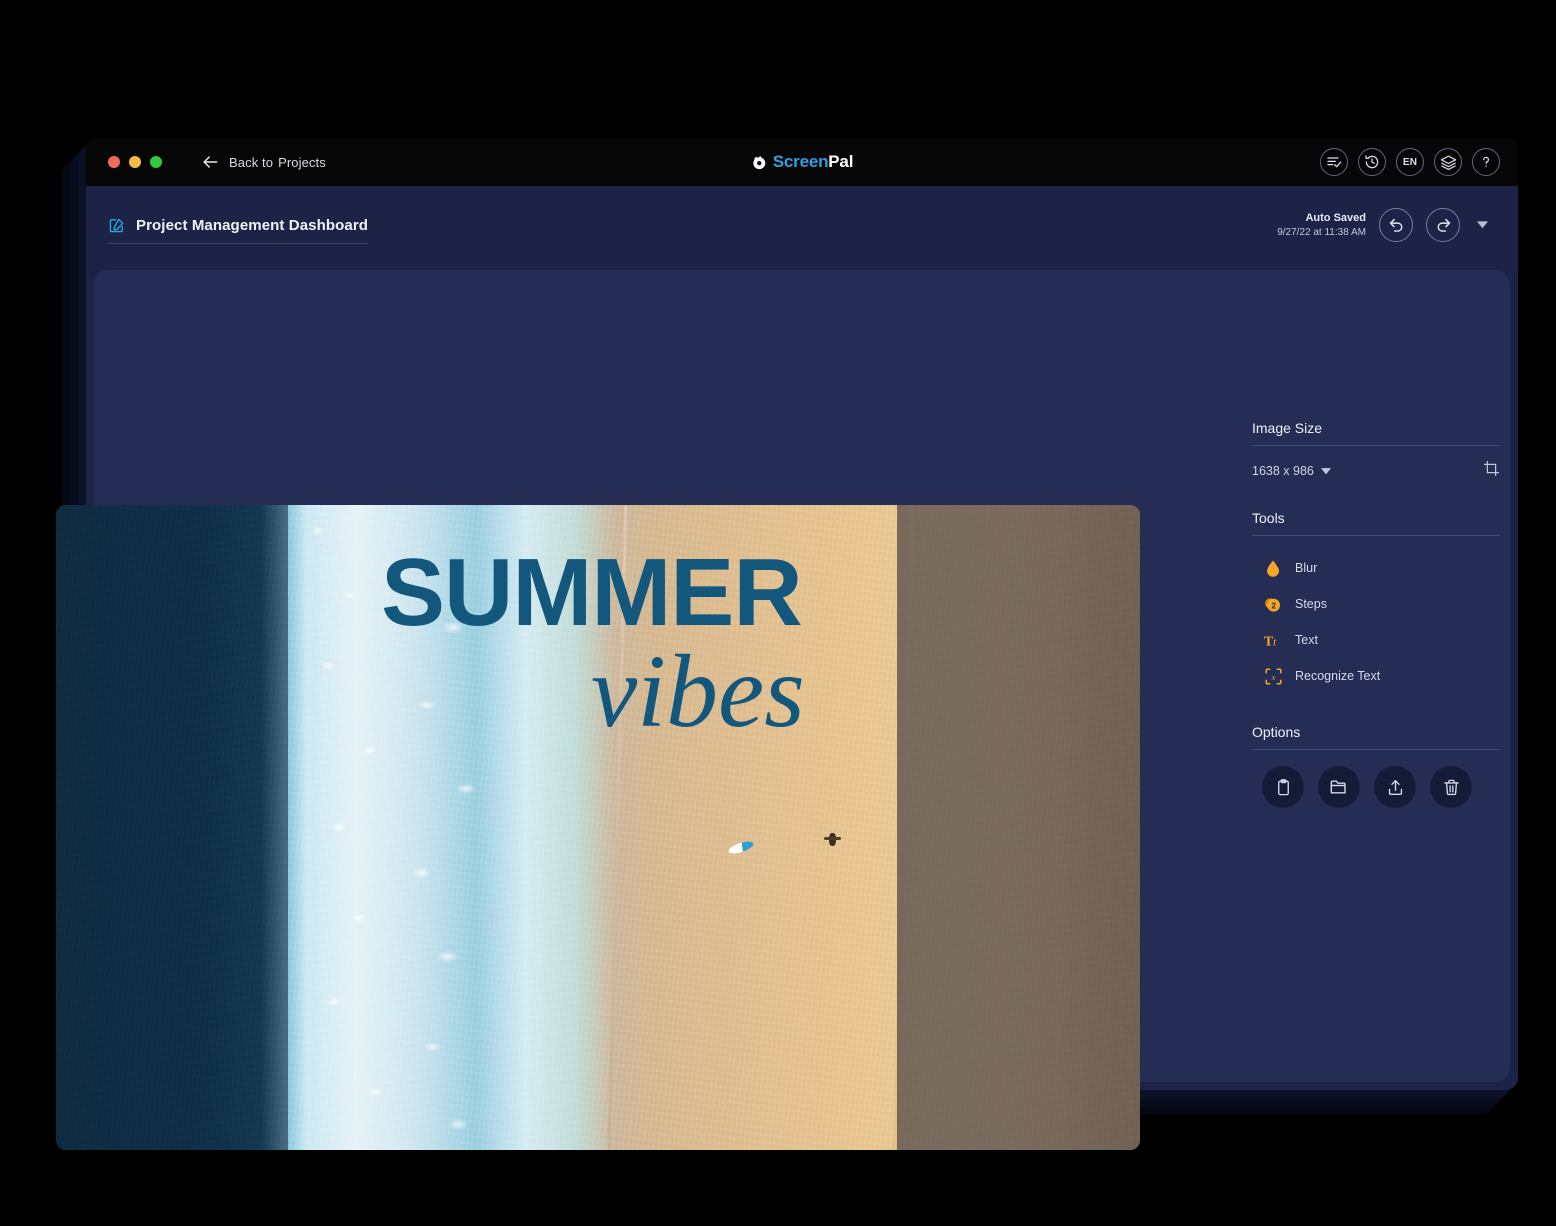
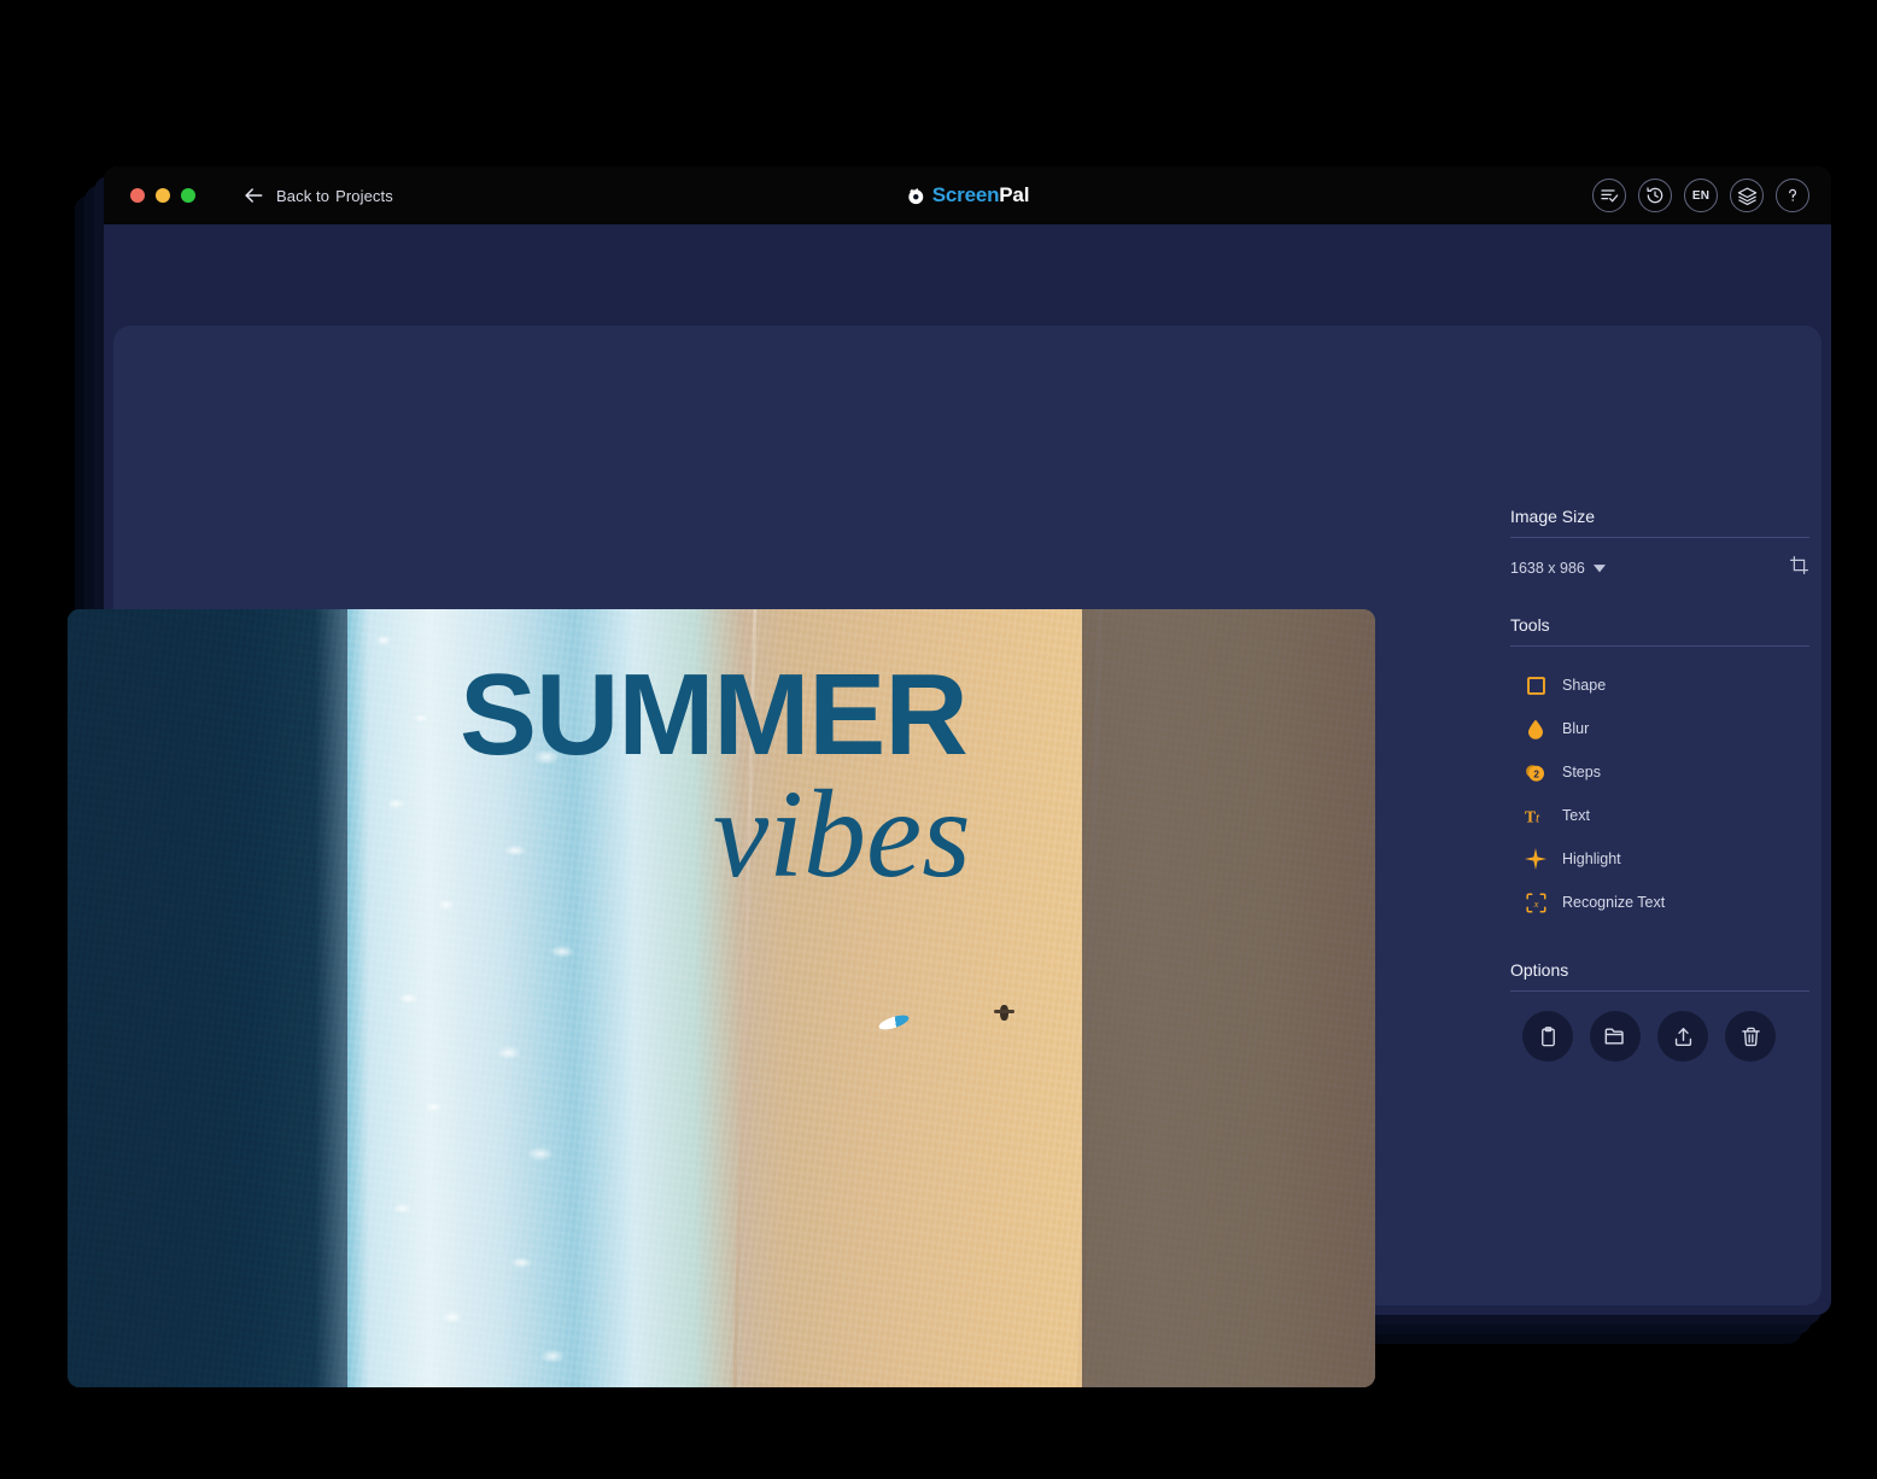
  Back to Projects
  ScreenPal
  EN
- Project Management Dashboard
- Auto Saved
- 9/27/22 at 11:38 AM
  SUMMER
  vibes
  Image Size
  1638 x 986
  Tools
+ Shape
  Blur
  2
  Steps
  T
  t
  Text
+ Highlight
  x
  Recognize Text
  Options
